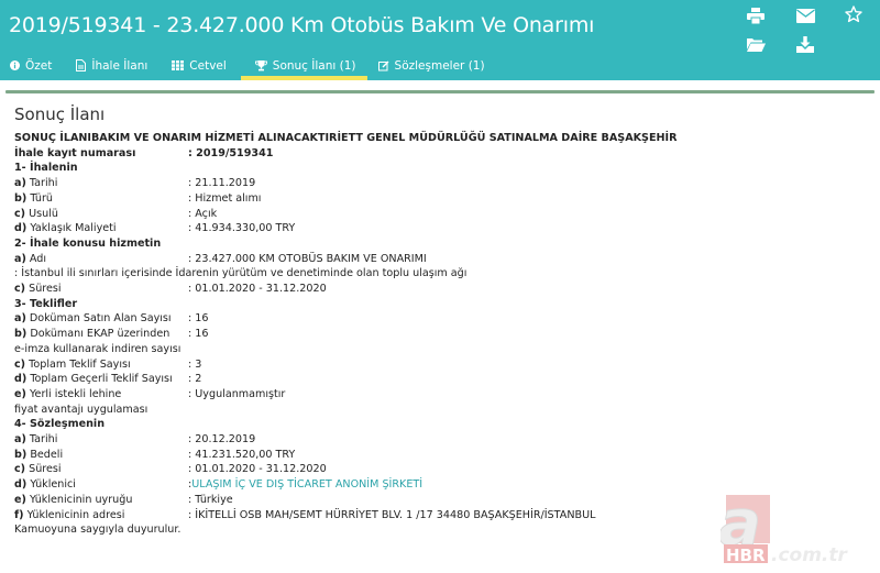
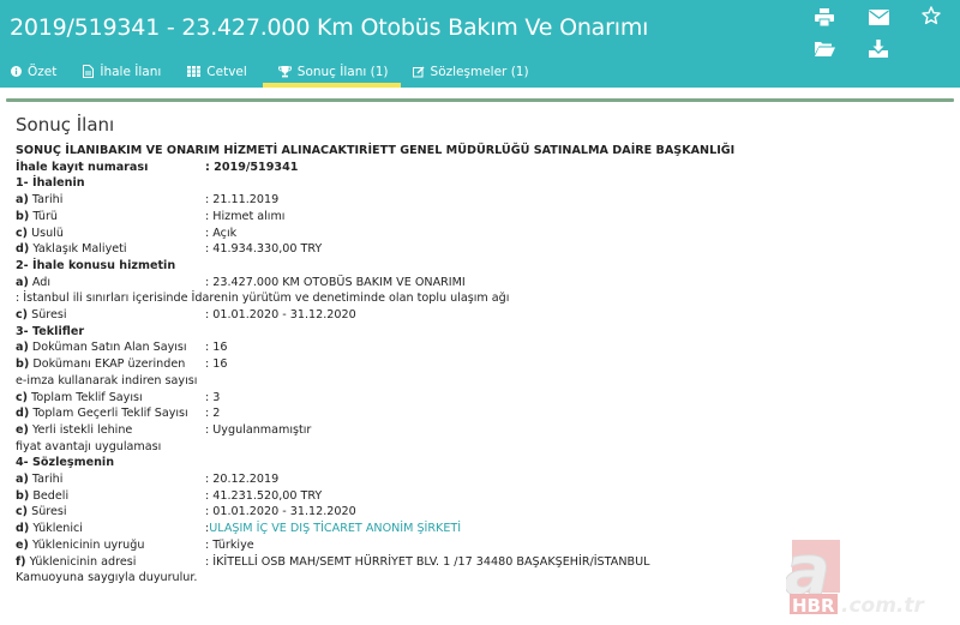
  2019/519341 - 23.427.000 Km Otobüs Bakım Ve Onarımı
  Özet
  İhale İlanı
  Cetvel
  Sonuç İlanı (1)
  Sözleşmeler (1)
  Sonuç İlanı
- SONUÇ İLANIBAKIM VE ONARIM HİZMETİ ALINACAKTIRİETT GENEL MÜDÜRLÜĞÜ SATINALMA DAİRE BAŞAKŞEHİR
+ SONUÇ İLANIBAKIM VE ONARIM HİZMETİ ALINACAKTIRİETT GENEL MÜDÜRLÜĞÜ SATINALMA DAİRE BAŞKANLIĞI
  İhale kayıt numarası
  : 2019/519341
  1- İhalenin
  a) Tarihi
  : 21.11.2019
  b) Türü
  : Hizmet alımı
  c) Usulü
  : Açık
  d) Yaklaşık Maliyeti
  : 41.934.330,00 TRY
  2- İhale konusu hizmetin
  a) Adı
  : 23.427.000 KM OTOBÜS BAKIM VE ONARIMI
  : İstanbul ili sınırları içerisinde İdarenin yürütüm ve denetiminde olan toplu ulaşım ağı
  c) Süresi
  : 01.01.2020 - 31.12.2020
  3- Teklifler
  a) Doküman Satın Alan Sayısı
  : 16
  b) Dokümanı EKAP üzerinden
  : 16
  e-imza kullanarak indiren sayısı
  c) Toplam Teklif Sayısı
  : 3
  d) Toplam Geçerli Teklif Sayısı
  : 2
  e) Yerli istekli lehine
  : Uygulanmamıştır
  fiyat avantajı uygulaması
  4- Sözleşmenin
  a) Tarihi
  : 20.12.2019
  b) Bedeli
  : 41.231.520,00 TRY
  c) Süresi
  : 01.01.2020 - 31.12.2020
  d) Yüklenici
  :
  ULAŞIM İÇ VE DIŞ TİCARET ANONİM ŞİRKETİ
  e) Yüklenicinin uyruğu
  : Türkiye
  f) Yüklenicinin adresi
  : İKİTELLİ OSB MAH/SEMT HÜRRİYET BLV. 1 /17 34480 BAŞAKŞEHİR/İSTANBUL
  Kamuoyuna saygıyla duyurulur.
  a
  HBR
